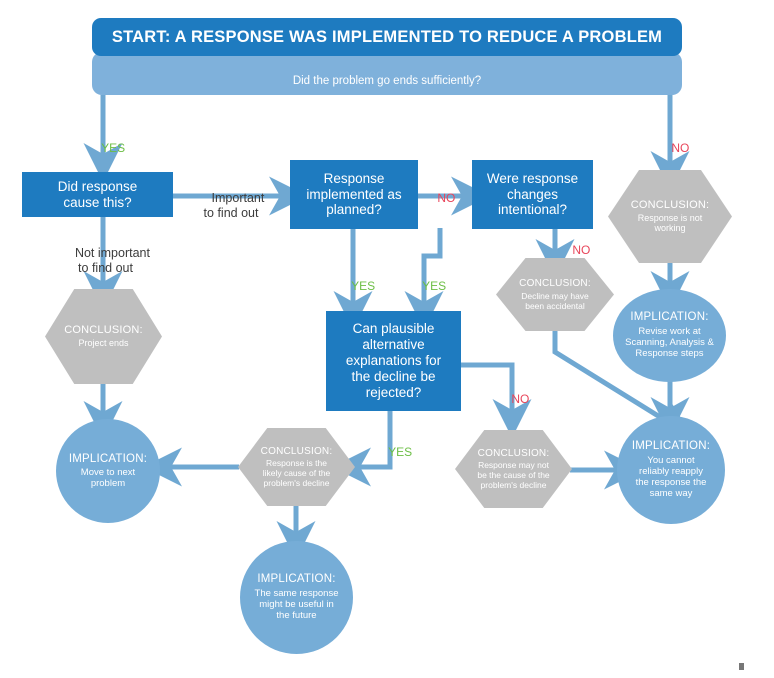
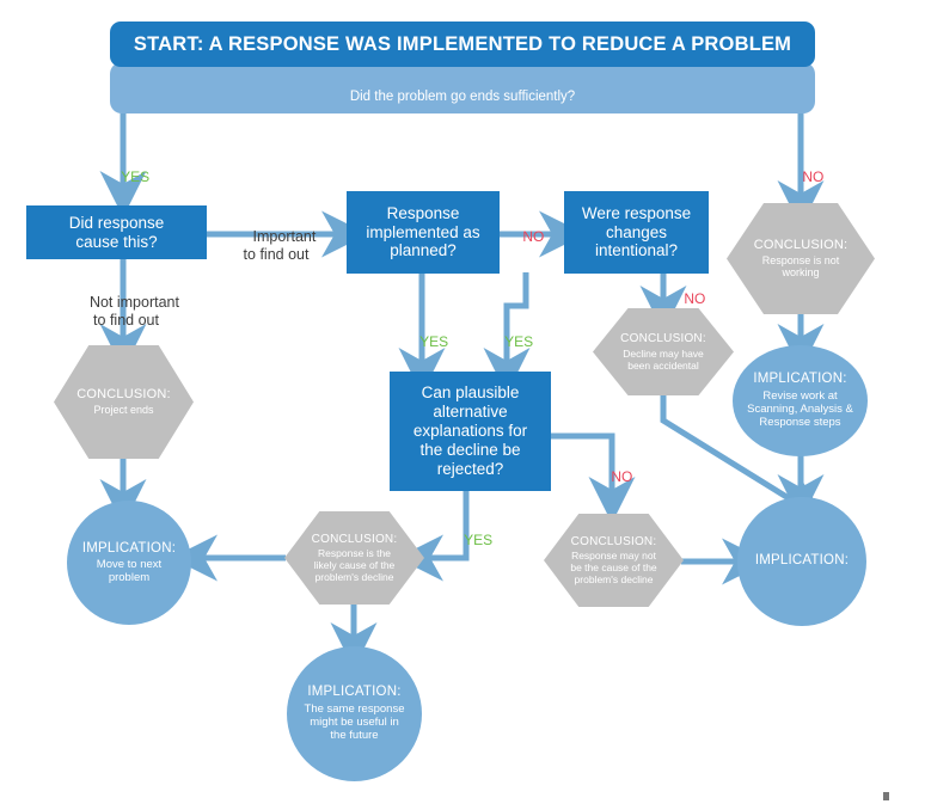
  Did the problem go ends sufficiently?
  START: A RESPONSE WAS IMPLEMENTED TO REDUCE A PROBLEM
  Did response
  cause this?
  Response
  implemented as
  planned?
  Were response
  changes
  intentional?
  Can plausible
  alternative
  explanations for
  the decline be
  rejected?
  CONCLUSION:
  Project ends
  CONCLUSION:
  Response is not
  working
  CONCLUSION:
  Decline may have
  been accidental
  CONCLUSION:
  Response is the
  likely cause of the
  problem's decline
  CONCLUSION:
  Response may not
  be the cause of the
  problem's decline
  IMPLICATION:
  Move to next
  problem
  IMPLICATION:
  Revise work at
  Scanning, Analysis &
  Response steps
  IMPLICATION:
- You cannot
- reliably reapply
- the response the
- same way
  IMPLICATION:
  The same response
  might be useful in
  the future
  YES
  NO
  Important
  to find out
  Not important
  to find out
  NO
  NO
  YES
  YES
  NO
  YES
